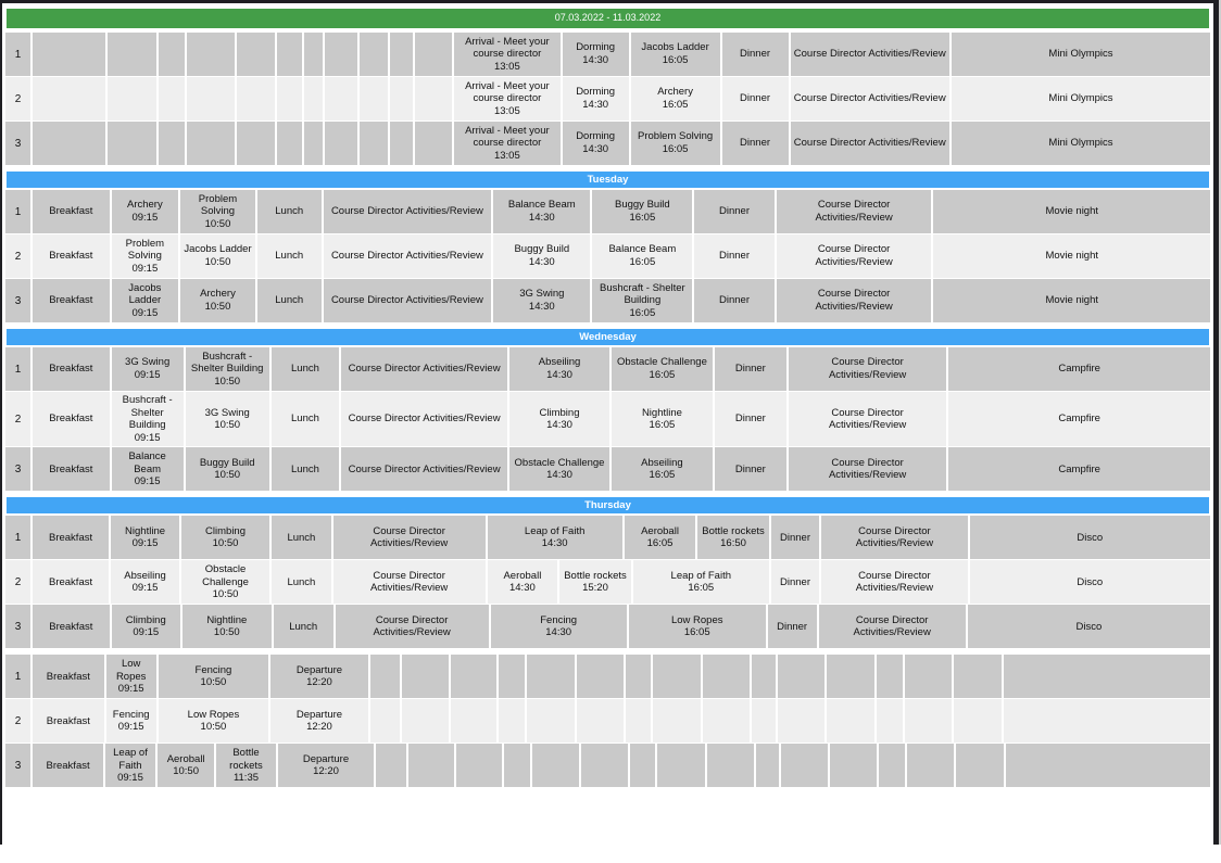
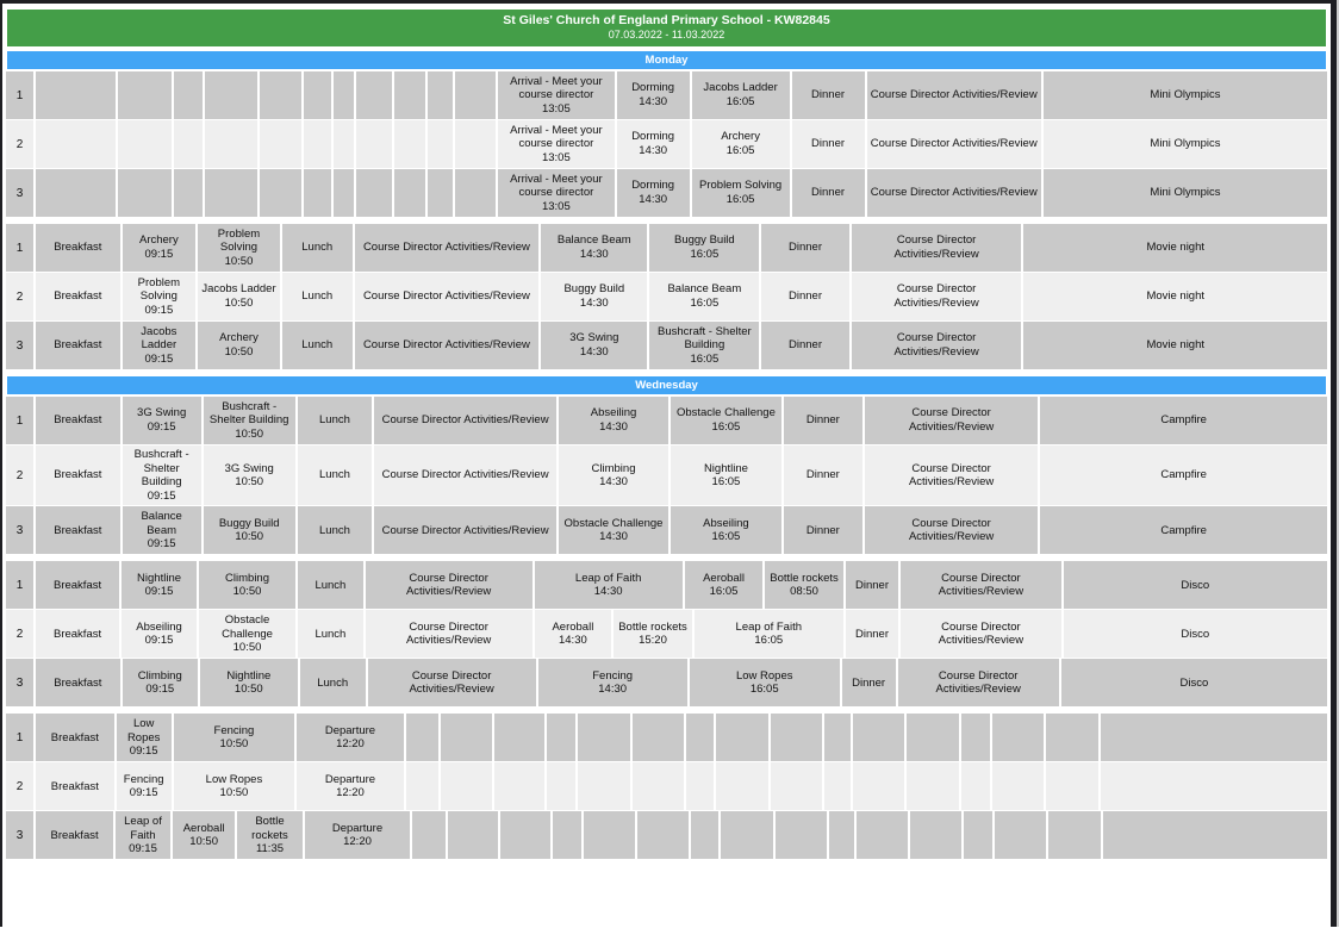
+ St Giles' Church of England Primary School - KW82845
  07.03.2022 - 11.03.2022
+ Monday
  1
  Arrival - Meet your course director
  13:05
  Dorming
  14:30
  Jacobs Ladder
  16:05
  Dinner
  Course Director Activities/Review
  Mini Olympics
  2
  Arrival - Meet your course director
  13:05
  Dorming
  14:30
  Archery
  16:05
  Dinner
  Course Director Activities/Review
  Mini Olympics
  3
  Arrival - Meet your course director
  13:05
  Dorming
  14:30
  Problem Solving
  16:05
  Dinner
  Course Director Activities/Review
  Mini Olympics
- Tuesday
  1
  Breakfast
  Archery
  09:15
  Problem Solving
  10:50
  Lunch
  Course Director Activities/Review
  Balance Beam
  14:30
  Buggy Build
  16:05
  Dinner
  Course Director Activities/Review
  Movie night
  2
  Breakfast
  Problem Solving
  09:15
  Jacobs Ladder
  10:50
  Lunch
  Course Director Activities/Review
  Buggy Build
  14:30
  Balance Beam
  16:05
  Dinner
  Course Director Activities/Review
  Movie night
  3
  Breakfast
  Jacobs Ladder
  09:15
  Archery
  10:50
  Lunch
  Course Director Activities/Review
  3G Swing
  14:30
  Bushcraft - Shelter Building
  16:05
  Dinner
  Course Director Activities/Review
  Movie night
  Wednesday
  1
  Breakfast
  3G Swing
  09:15
  Bushcraft - Shelter Building
  10:50
  Lunch
  Course Director Activities/Review
  Abseiling
  14:30
  Obstacle Challenge
  16:05
  Dinner
  Course Director Activities/Review
  Campfire
  2
  Breakfast
  Bushcraft - Shelter Building
  09:15
  3G Swing
  10:50
  Lunch
  Course Director Activities/Review
  Climbing
  14:30
  Nightline
  16:05
  Dinner
  Course Director Activities/Review
  Campfire
  3
  Breakfast
  Balance Beam
  09:15
  Buggy Build
  10:50
  Lunch
  Course Director Activities/Review
  Obstacle Challenge
  14:30
  Abseiling
  16:05
  Dinner
  Course Director Activities/Review
  Campfire
- Thursday
  1
  Breakfast
  Nightline
  09:15
  Climbing
  10:50
  Lunch
  Course Director Activities/Review
  Leap of Faith
  14:30
  Aeroball
  16:05
  Bottle rockets
- 16:50
+ 08:50
  Dinner
  Course Director Activities/Review
  Disco
  2
  Breakfast
  Abseiling
  09:15
  Obstacle Challenge
  10:50
  Lunch
  Course Director Activities/Review
  Aeroball
  14:30
  Bottle rockets
  15:20
  Leap of Faith
  16:05
  Dinner
  Course Director Activities/Review
  Disco
  3
  Breakfast
  Climbing
  09:15
  Nightline
  10:50
  Lunch
  Course Director Activities/Review
  Fencing
  14:30
  Low Ropes
  16:05
  Dinner
  Course Director Activities/Review
  Disco
  1
  Breakfast
  Low Ropes
  09:15
  Fencing
  10:50
  Departure
  12:20
  2
  Breakfast
  Fencing
  09:15
  Low Ropes
  10:50
  Departure
  12:20
  3
  Breakfast
  Leap of Faith
  09:15
  Aeroball
  10:50
  Bottle rockets
  11:35
  Departure
  12:20
